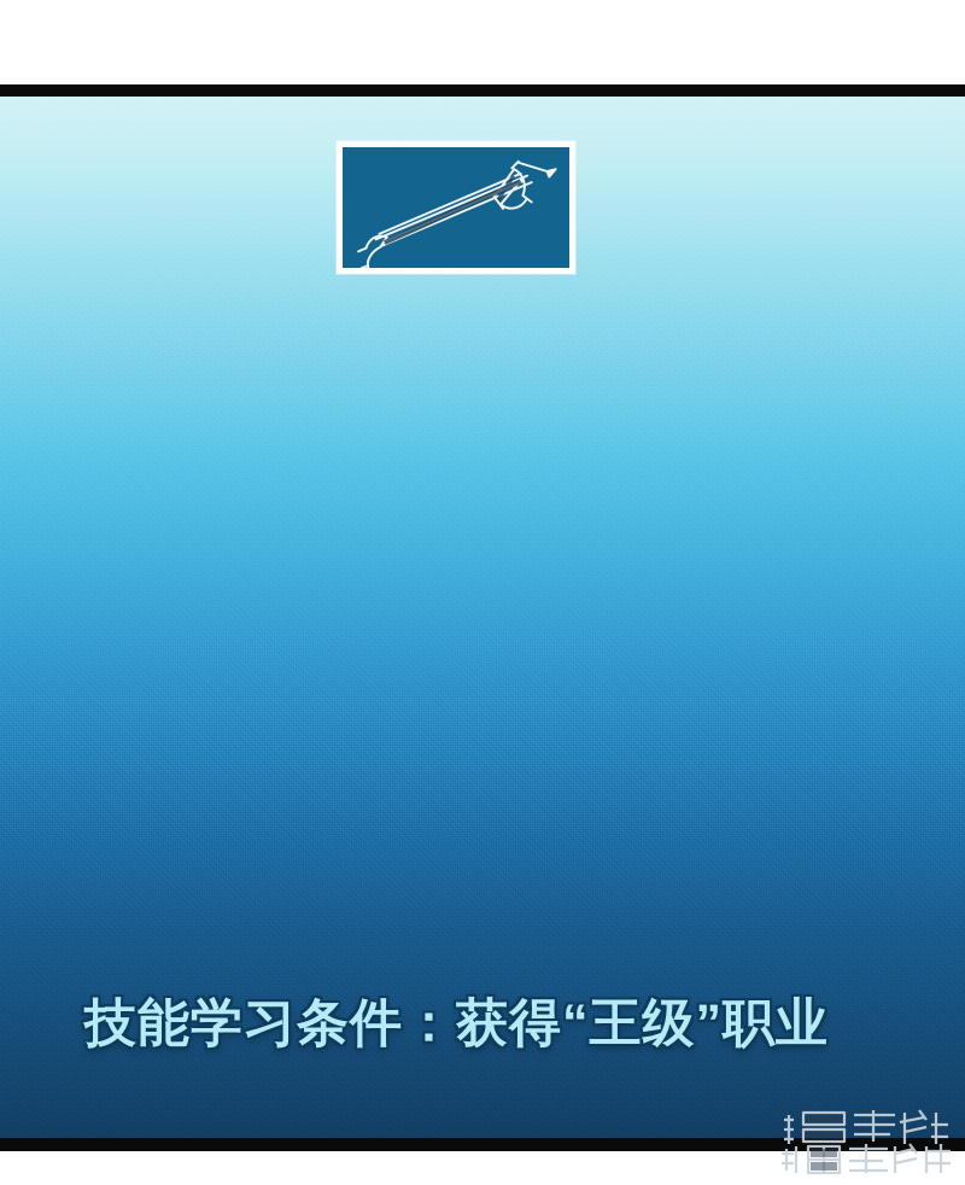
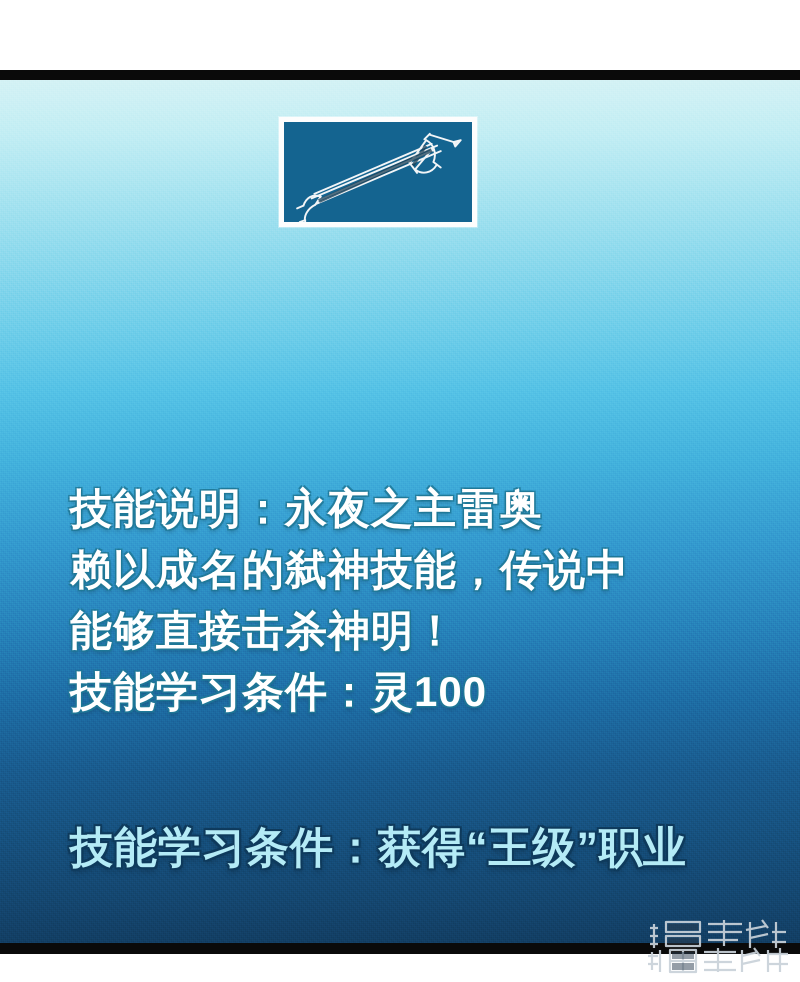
+ 技能说明：永夜之主雷奥
+ 赖以成名的弑神技能，传说中
+ 能够直接击杀神明！
+ 技能学习条件：灵100
  技能学习条件：获得“王级”职业
